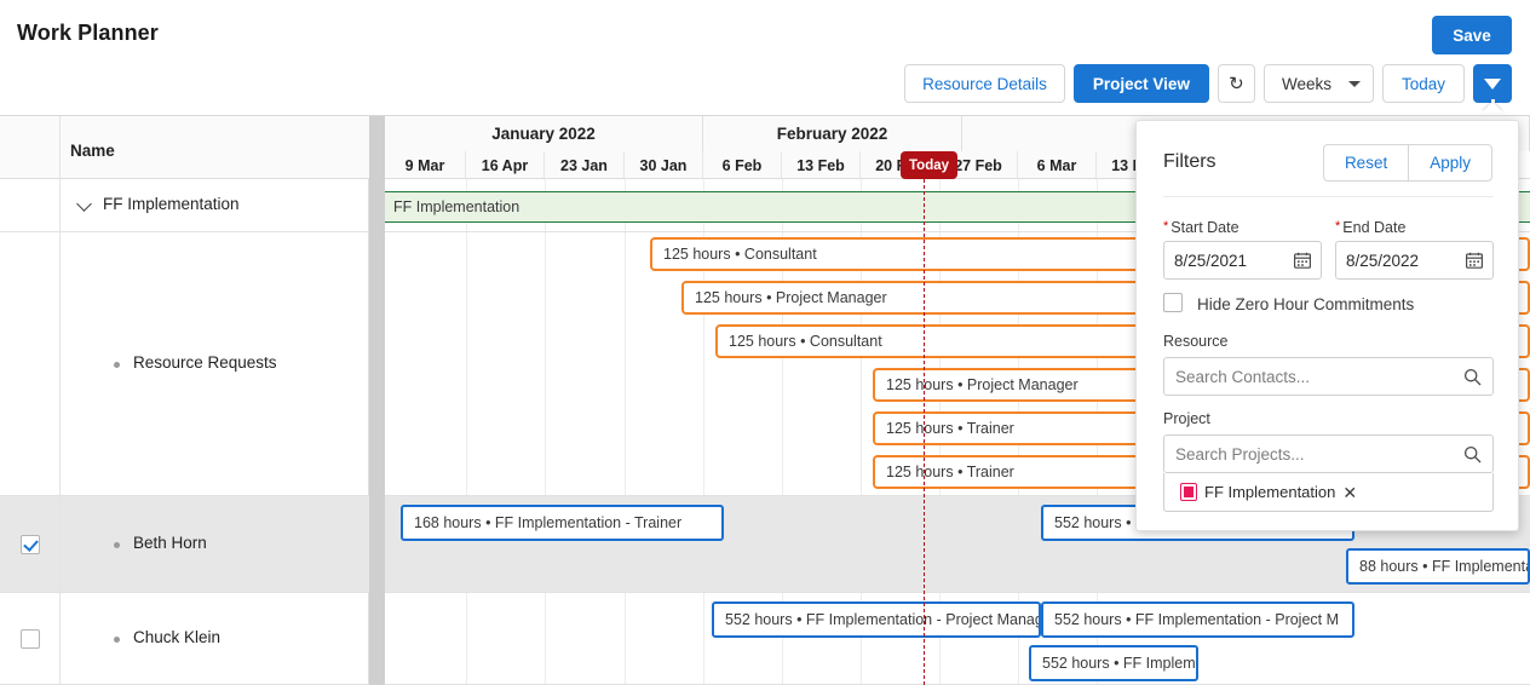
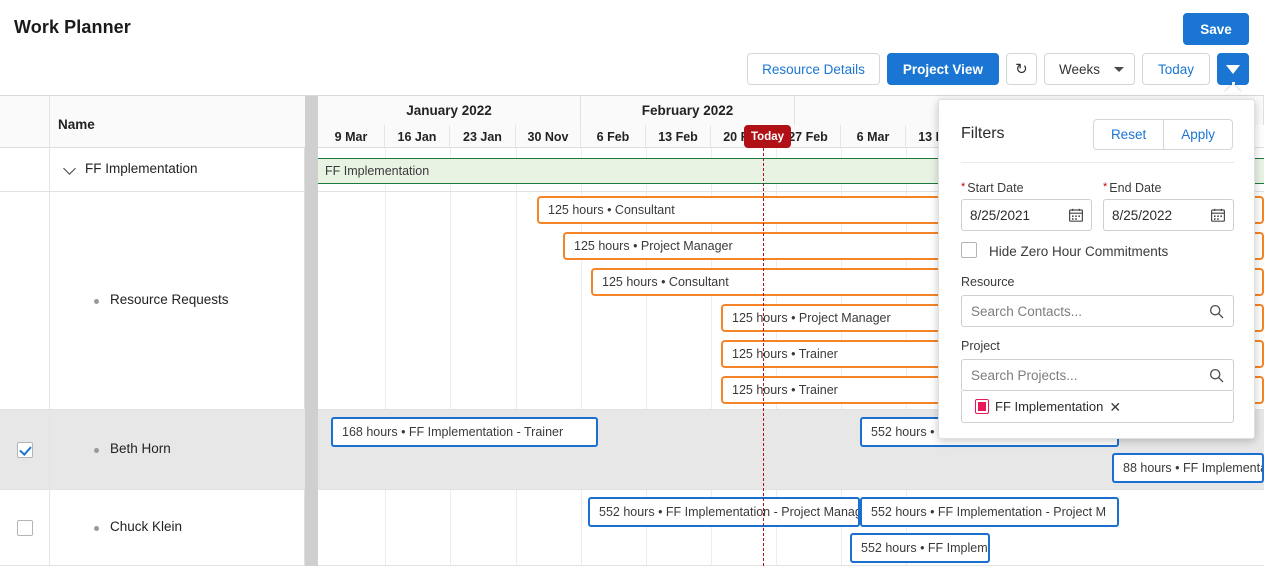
  Work Planner
  Save
  Resource Details
  Project View
  ↻
  Weeks
  Today
  Name
  FF Implementation
  Resource Requests
  Beth Horn
  Chuck Klein
  January 2022
  February 2022
  9 Mar
- 16 Apr
+ 16 Jan
  23 Jan
- 30 Jan
+ 30 Nov
  6 Feb
  13 Feb
  27 Feb
  6 Mar
  Today
  FF Implementation
  125 hours • Consultant
  125 hours • Project Manager
  125 hours • Consultant
  125 hours • Project Manager
  125 hours • Trainer
  125 hours • Trainer
  168 hours • FF Implementation - Trainer
  552 hours • FF Implementation - Project Manag
  552 hours • FF Implementation - Project M
  Filters
  Reset
  Apply
  * Start Date
  8/25/2021
  * End Date
  8/25/2022
  Hide Zero Hour Commitments
  Resource
  Search Contacts...
  Project
  Search Projects...
  FF Implementation
  ✕
